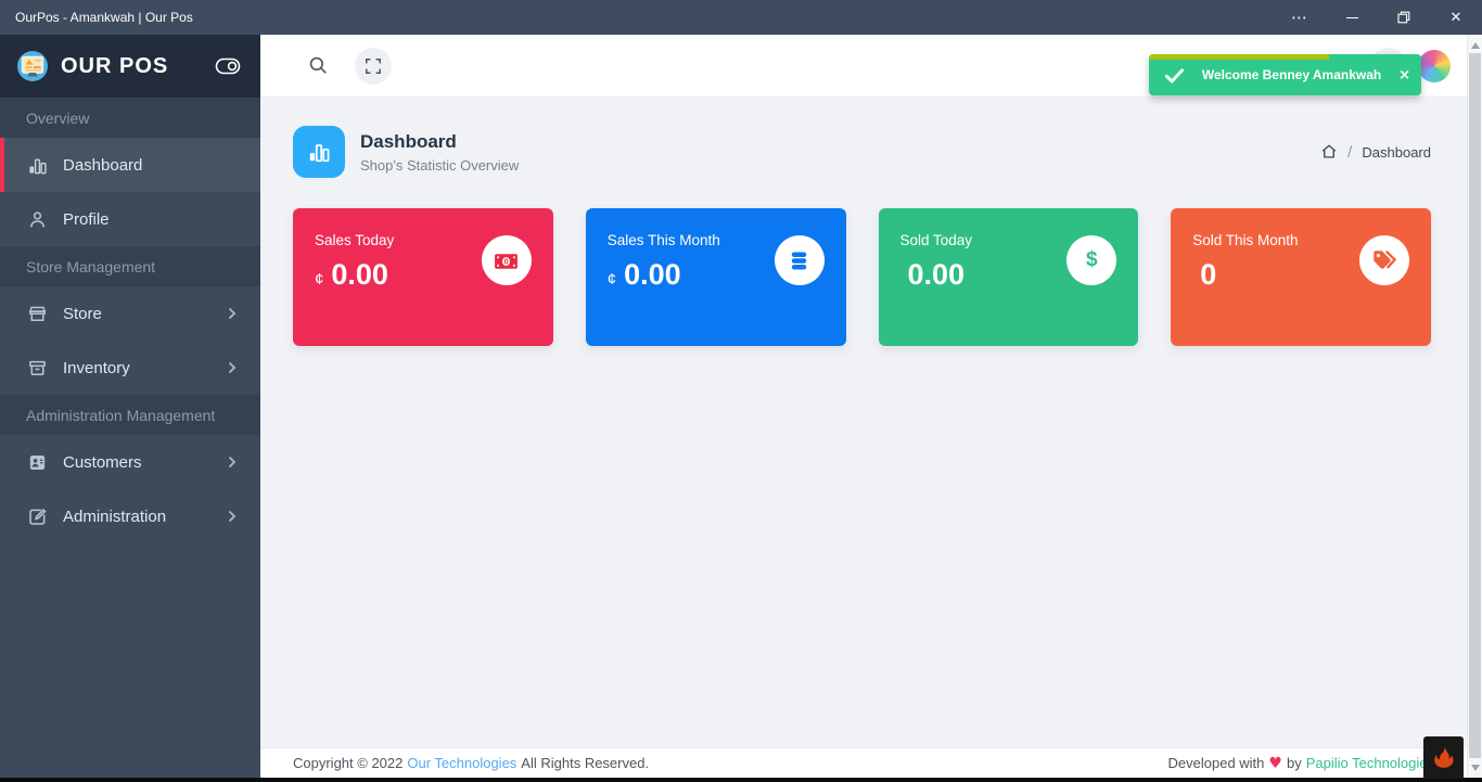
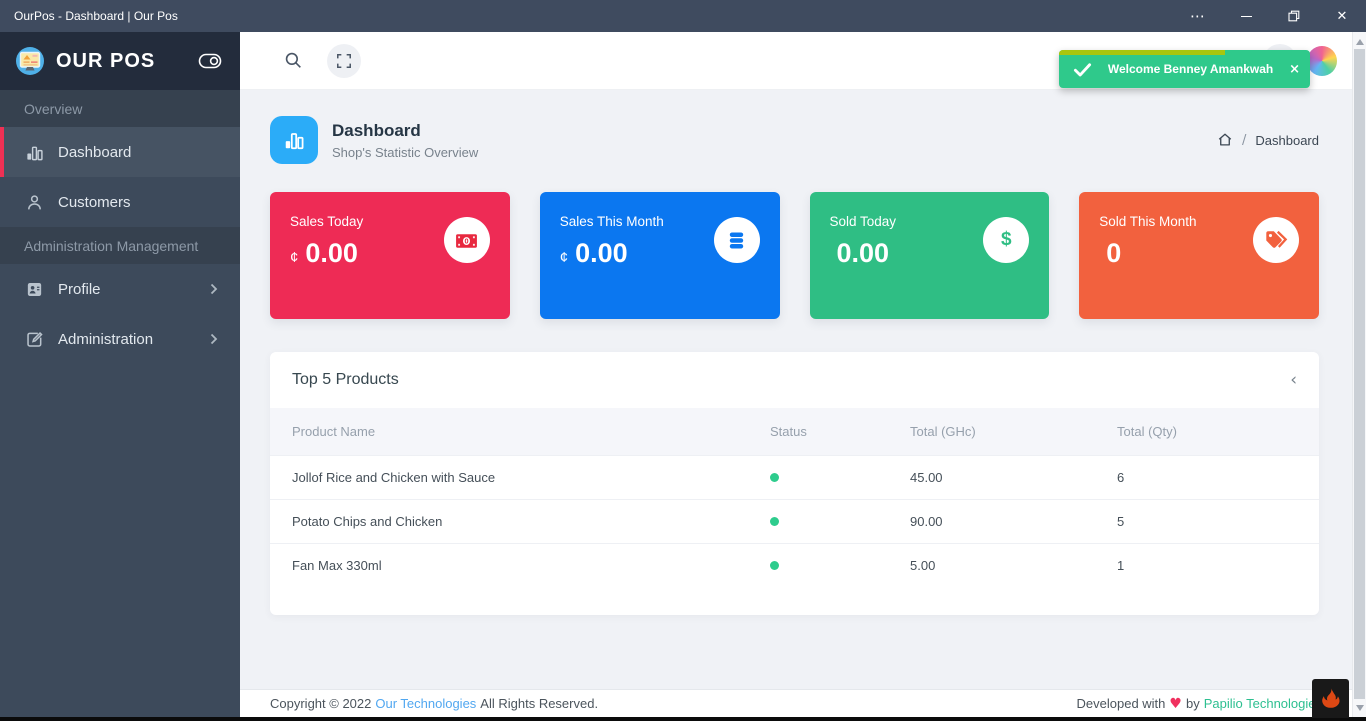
- OurPos - Amankwah | Our Pos
+ OurPos - Dashboard | Our Pos
  ⋯
  ✕
  OUR POS
  Overview
  Dashboard
- Profile
+ Customers
- Store Management
- Store
- Inventory
  Administration Management
- Customers
+ Profile
  Administration
  Welcome Benney Amankwah
  ×
  Dashboard
  Shop's Statistic Overview
  /
  Dashboard
  Sales Today
  ¢
  0.00
  0
  Sales This Month
  ¢
  0.00
  Sold Today
  0.00
  $
  Sold This Month
  0
+ Top 5 Products
+ ‹
+ Product Name	Status	Total (GHc)	Total (Qty)
+ Jollof Rice and Chicken with Sauce		45.00	6
+ Potato Chips and Chicken		90.00	5
+ Fan Max 330ml		5.00	1
  Copyright © 2022
  Our Technologies
  All Rights Reserved.
  Developed with
  ♥
  by
  Papilio Technologi
